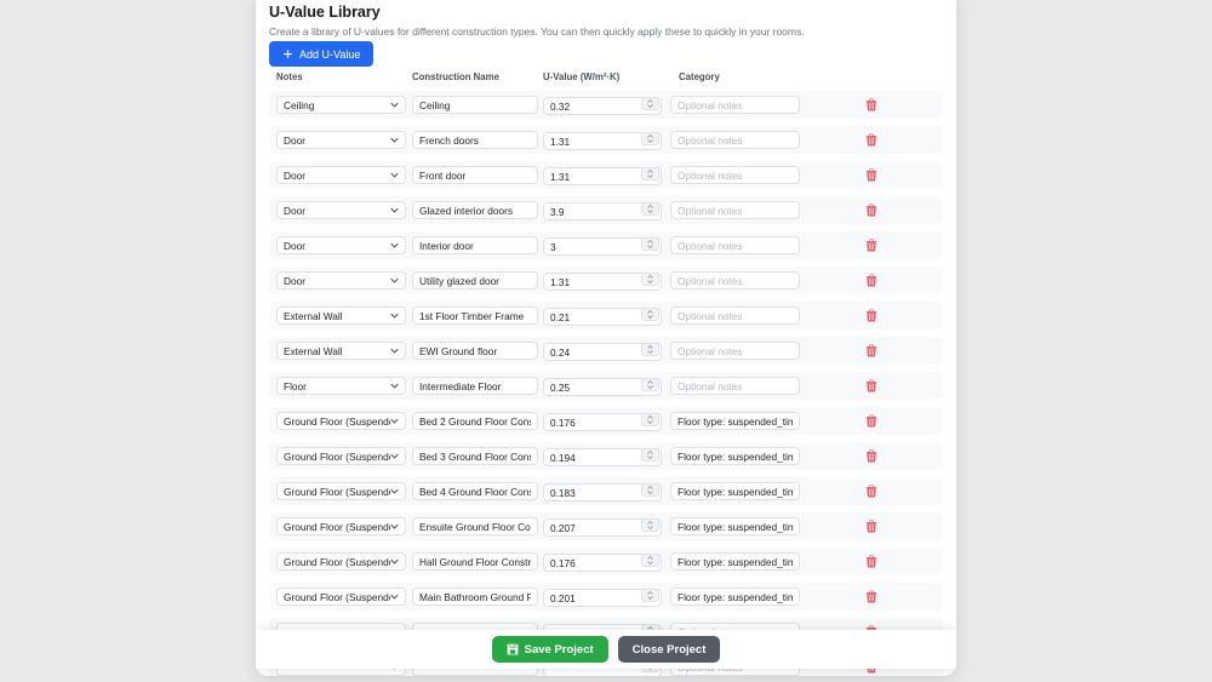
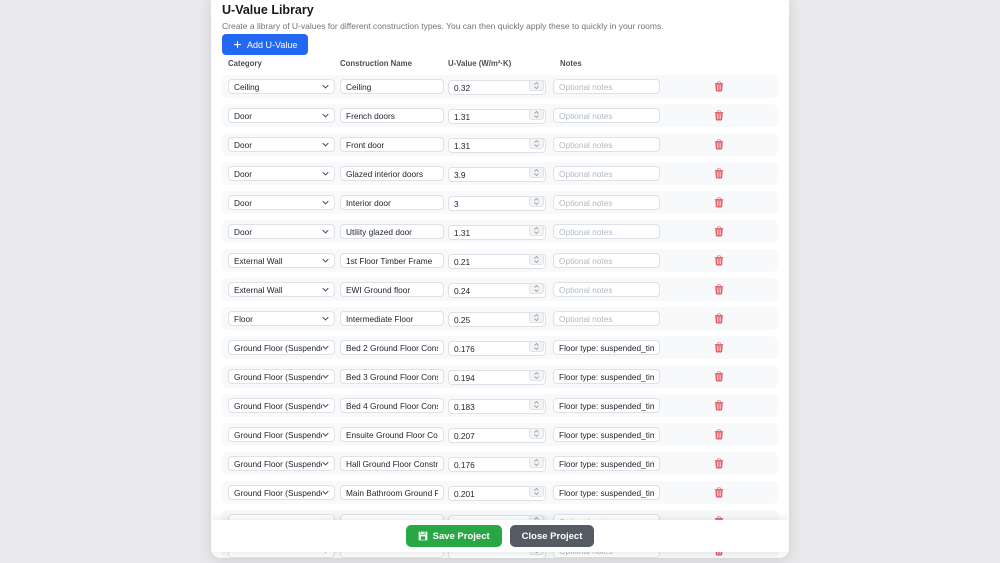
  U-Value Library
  Create a library of U-values for different construction types. You can then quickly apply these to quickly in your rooms.
  Add U-Value
- Notes
+ Category
  Construction Name
  U-Value (W/m²·K)
- Category
+ Notes
  Ceiling
  Ceiling
  0.32
  Optional notes
  Door
  French doors
  1.31
  Optional notes
  Door
  Front door
  1.31
  Optional notes
  Door
  Glazed interior doors
  3.9
  Optional notes
  Door
  Interior door
  3
  Optional notes
  Door
  Utility glazed door
  1.31
  Optional notes
  External Wall
  1st Floor Timber Frame
  0.21
  Optional notes
  External Wall
  EWI Ground floor
  0.24
  Optional notes
  Floor
  Intermediate Floor
  0.25
  Optional notes
  Ground Floor (Suspend
  0.176
  Floor type: suspended_tim
  Ground Floor (Suspend
  0.194
  Floor type: suspended_tim
  Ground Floor (Suspend
  0.183
  Floor type: suspended_tim
  Ground Floor (Suspend
  0.207
  Floor type: suspended_tim
  Ground Floor (Suspend
  Hall Ground Floor Constr
  0.176
  Floor type: suspended_tim
  Ground Floor (Suspend
  0.201
  Floor type: suspended_tim
  Save Project
  Close Project
